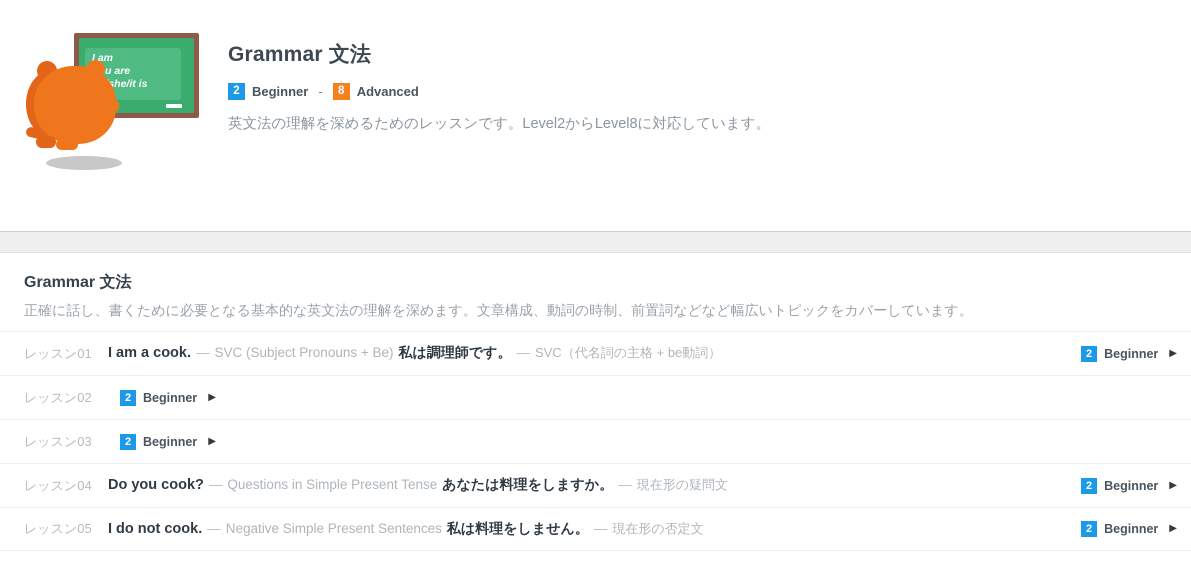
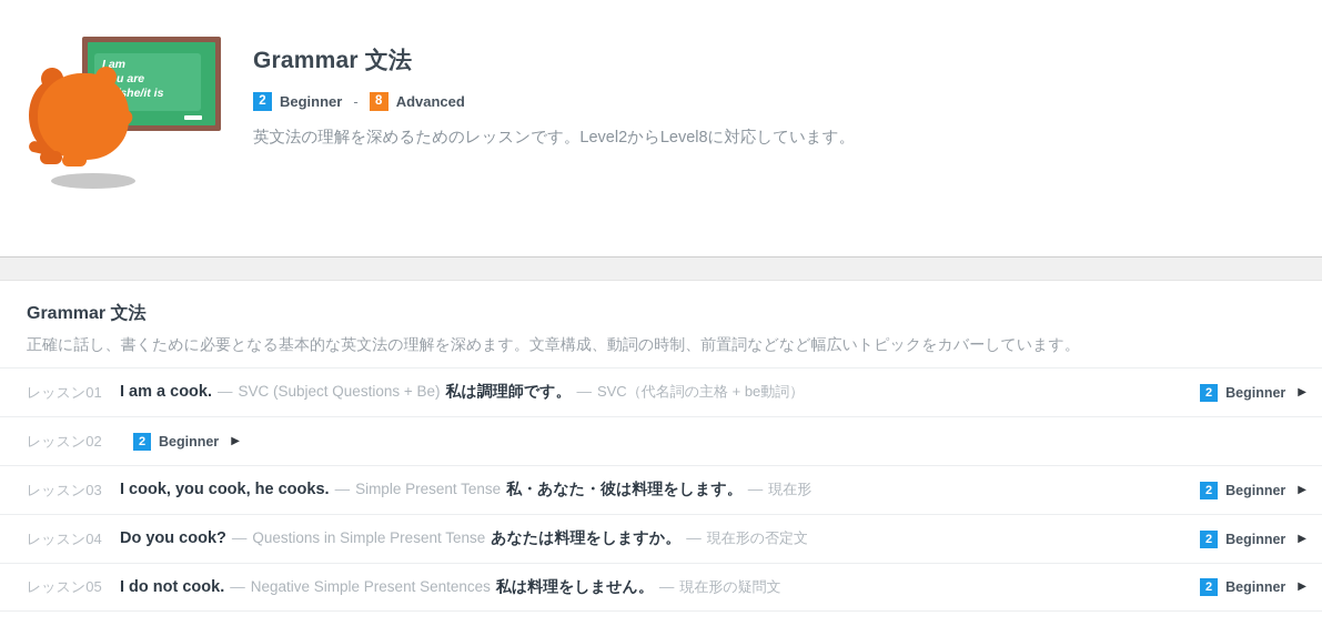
  I am
  Grammar 文法
  2
  Beginner
  -
  8
  Advanced
  英文法の理解を深めるためのレッスンです。Level2からLevel8に対応しています。
  Grammar 文法
  正確に話し、書くために必要となる基本的な英文法の理解を深めます。文章構成、動詞の時制、前置詞などなど幅広いトピックをカバーしています。
  レッスン01
- I am a cook. — SVC (Subject Pronouns + Be) 私は調理師です。 — SVC（代名詞の主格 + be動詞）
+ I am a cook. — SVC (Subject Questions + Be) 私は調理師です。 — SVC（代名詞の主格 + be動詞）
  2
  Beginner
  ▶
  レッスン02
  2
  Beginner
  ▶
  レッスン03
+ I cook, you cook, he cooks. — Simple Present Tense 私・あなた・彼は料理をします。 — 現在形
  2
  Beginner
  ▶
  レッスン04
- Do you cook? — Questions in Simple Present Tense あなたは料理をしますか。 — 現在形の疑問文
+ Do you cook? — Questions in Simple Present Tense あなたは料理をしますか。 — 現在形の否定文
  2
  Beginner
  ▶
  レッスン05
- I do not cook. — Negative Simple Present Sentences 私は料理をしません。 — 現在形の否定文
+ I do not cook. — Negative Simple Present Sentences 私は料理をしません。 — 現在形の疑問文
  2
  Beginner
  ▶
